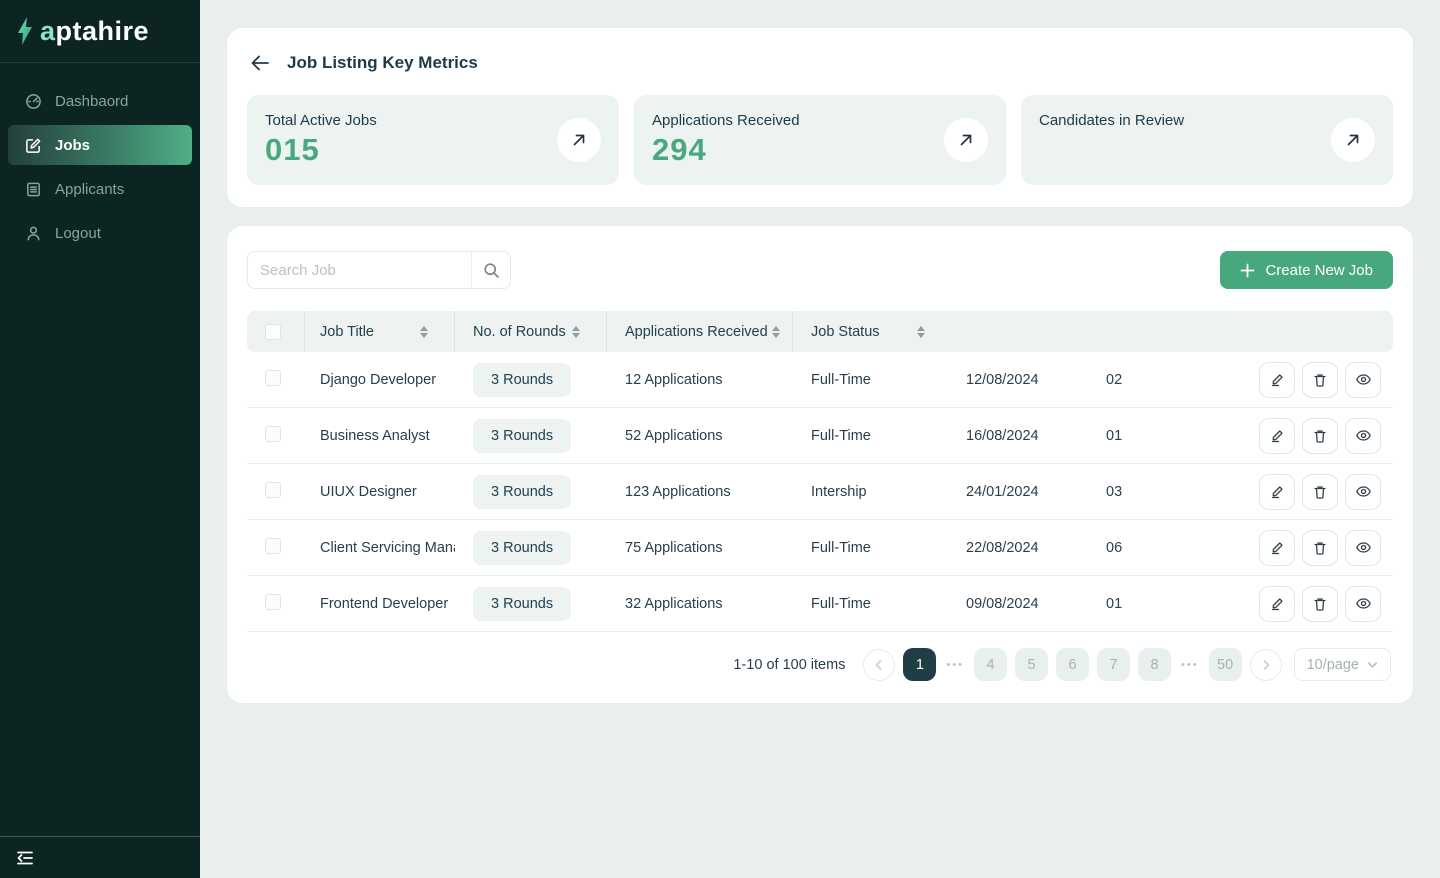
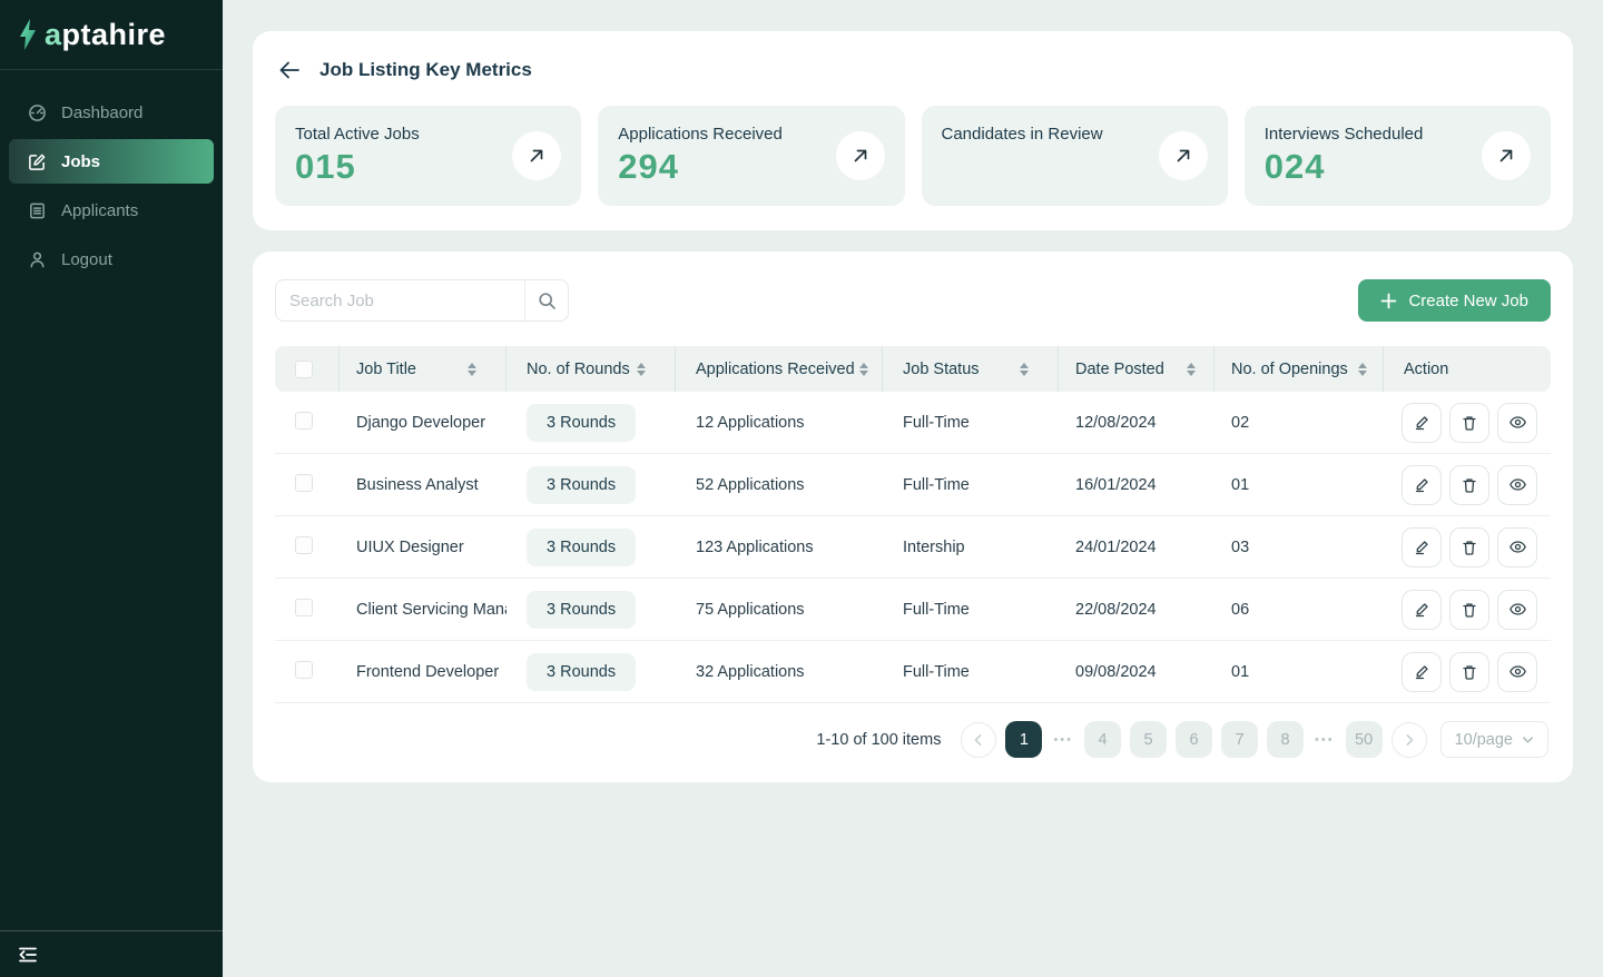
  aptahire
  Dashbaord
  Jobs
  Applicants
  Logout
  Job Listing Key Metrics
  Total Active Jobs
  015
  Applications Received
  294
  Candidates in Review
+ Interviews Scheduled
+ 024
  Search Job
  Create New Job
  Job Title
  No. of Rounds
  Applications Received
  Job Status
+ Date Posted
+ No. of Openings
+ Action
  Django Developer
  3 Rounds
  12 Applications
  Full-Time
  12/08/2024
  02
  Business Analyst
  3 Rounds
  52 Applications
  Full-Time
- 16/08/2024
+ 16/01/2024
  01
  UIUX Designer
  3 Rounds
  123 Applications
  Intership
  24/01/2024
  03
  Client Servicing Man
  3 Rounds
  75 Applications
  Full-Time
  22/08/2024
  06
  Frontend Developer
  3 Rounds
  32 Applications
  Full-Time
  09/08/2024
  01
  1-10 of 100 items
  1
  •••
  4
  5
  6
  7
  8
  •••
  50
  10/page
